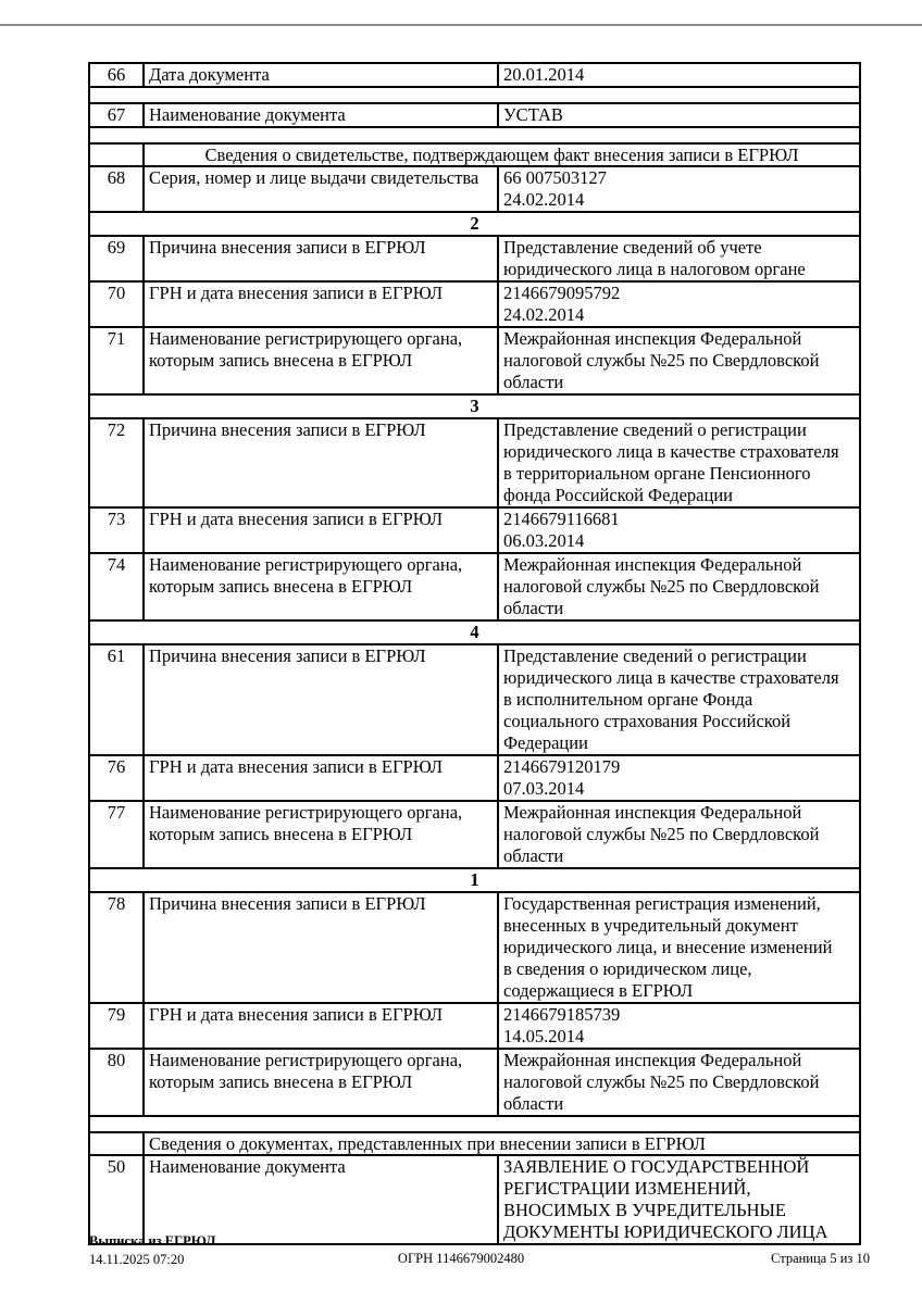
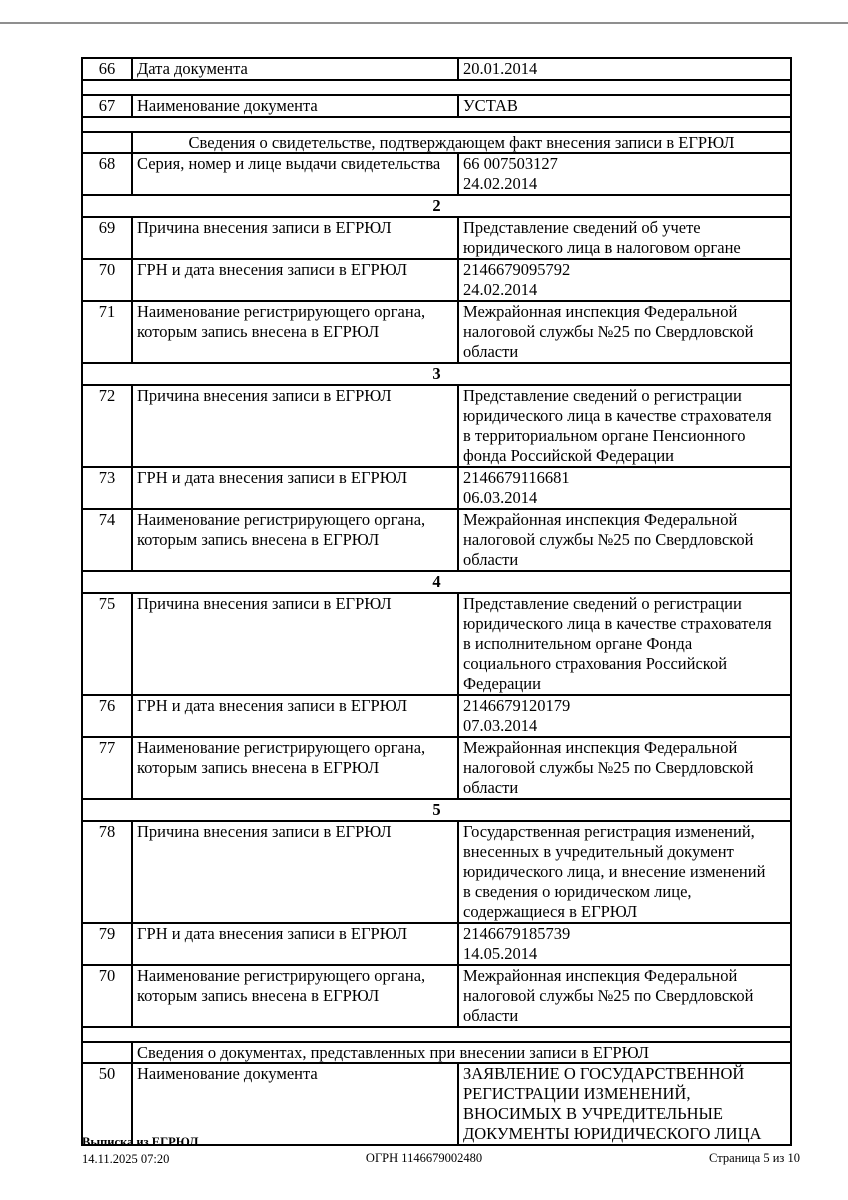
  66	Дата документа	20.01.2014
  67	Наименование документа	УСТАВ
  	Сведения о свидетельстве, подтверждающем факт внесения записи в ЕГРЮЛ
  68	Серия, номер и лице выдачи свидетельства	66 007503127 24.02.2014
  2
  69	Причина внесения записи в ЕГРЮЛ	Представление сведений об учете юридического лица в налоговом органе
  70	ГРН и дата внесения записи в ЕГРЮЛ	2146679095792 24.02.2014
  71	Наименование регистрирующего органа, которым запись внесена в ЕГРЮЛ	Межрайонная инспекция Федеральной налоговой службы №25 по Свердловской области
  3
  72	Причина внесения записи в ЕГРЮЛ	Представление сведений о регистрации юридического лица в качестве страхователя в территориальном органе Пенсионного фонда Российской Федерации
  73	ГРН и дата внесения записи в ЕГРЮЛ	2146679116681 06.03.2014
  74	Наименование регистрирующего органа, которым запись внесена в ЕГРЮЛ	Межрайонная инспекция Федеральной налоговой службы №25 по Свердловской области
  4
- 61	Причина внесения записи в ЕГРЮЛ	Представление сведений о регистрации юридического лица в качестве страхователя в исполнительном органе Фонда социального страхования Российской Федерации
+ 75	Причина внесения записи в ЕГРЮЛ	Представление сведений о регистрации юридического лица в качестве страхователя в исполнительном органе Фонда социального страхования Российской Федерации
  76	ГРН и дата внесения записи в ЕГРЮЛ	2146679120179 07.03.2014
  77	Наименование регистрирующего органа, которым запись внесена в ЕГРЮЛ	Межрайонная инспекция Федеральной налоговой службы №25 по Свердловской области
- 1
+ 5
  78	Причина внесения записи в ЕГРЮЛ	Государственная регистрация изменений, внесенных в учредительный документ юридического лица, и внесение изменений в сведения о юридическом лице, содержащиеся в ЕГРЮЛ
  79	ГРН и дата внесения записи в ЕГРЮЛ	2146679185739 14.05.2014
- 80	Наименование регистрирующего органа, которым запись внесена в ЕГРЮЛ	Межрайонная инспекция Федеральной налоговой службы №25 по Свердловской области
+ 70	Наименование регистрирующего органа, которым запись внесена в ЕГРЮЛ	Межрайонная инспекция Федеральной налоговой службы №25 по Свердловской области
  	Сведения о документах, представленных при внесении записи в ЕГРЮЛ
  50	Наименование документа	ЗАЯВЛЕНИЕ О ГОСУДАРСТВЕННОЙ РЕГИСТРАЦИИ ИЗМЕНЕНИЙ, ВНОСИМЫХ В УЧРЕДИТЕЛЬНЫЕ ДОКУМЕНТЫ ЮРИДИЧЕСКОГО ЛИЦА
  Выписка из ЕГРЮЛ
  14.11.2025 07:20
  ОГРН 1146679002480
  Страница 5 из 10
